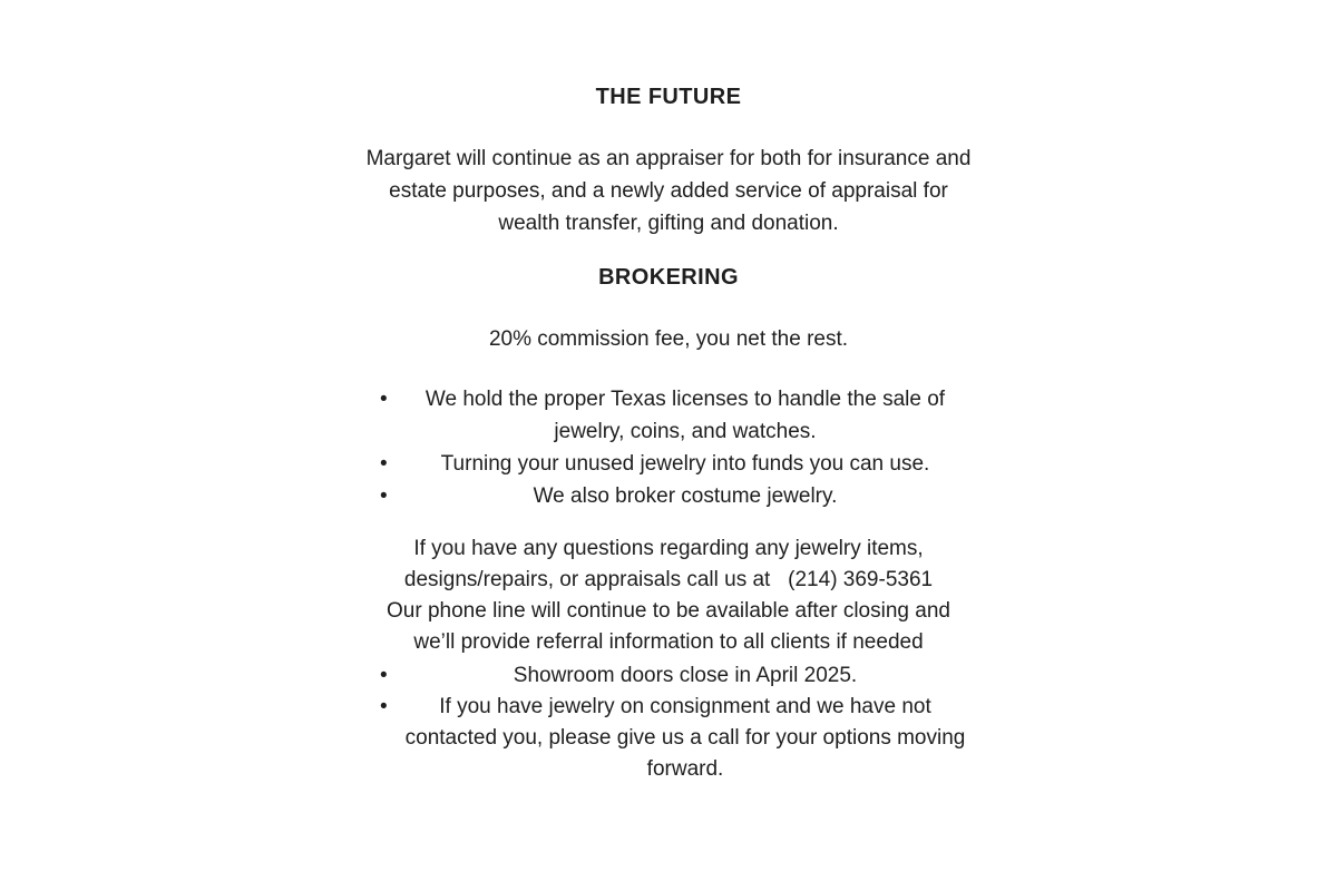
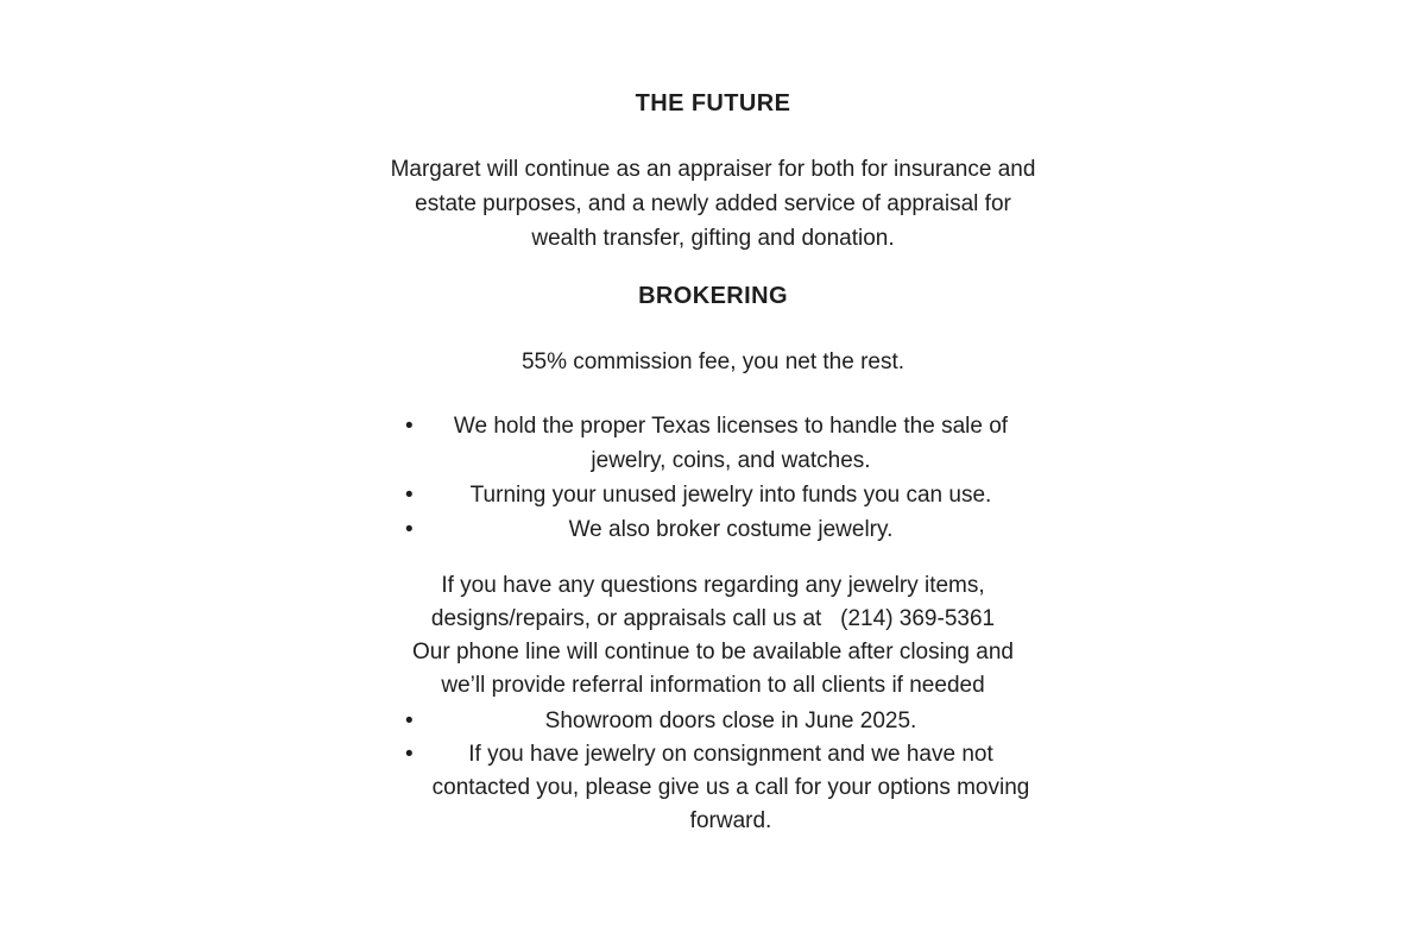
  THE FUTURE
  Margaret will continue as an appraiser for both for insurance and
  estate purposes, and a newly added service of appraisal for
  wealth transfer, gifting and donation.
  BROKERING
- 20% commission fee, you net the rest.
+ 55% commission fee, you net the rest.
  We hold the proper Texas licenses to handle the sale of
  jewelry, coins, and watches.
  Turning your unused jewelry into funds you can use.
  We also broker costume jewelry.
  If you have any questions regarding any jewelry items,
  designs/repairs, or appraisals call us at (214) 369-5361
  Our phone line will continue to be available after closing and
  we’ll provide referral information to all clients if needed
- Showroom doors close in April 2025.
+ Showroom doors close in June 2025.
  If you have jewelry on consignment and we have not
  contacted you, please give us a call for your options moving
  forward.
